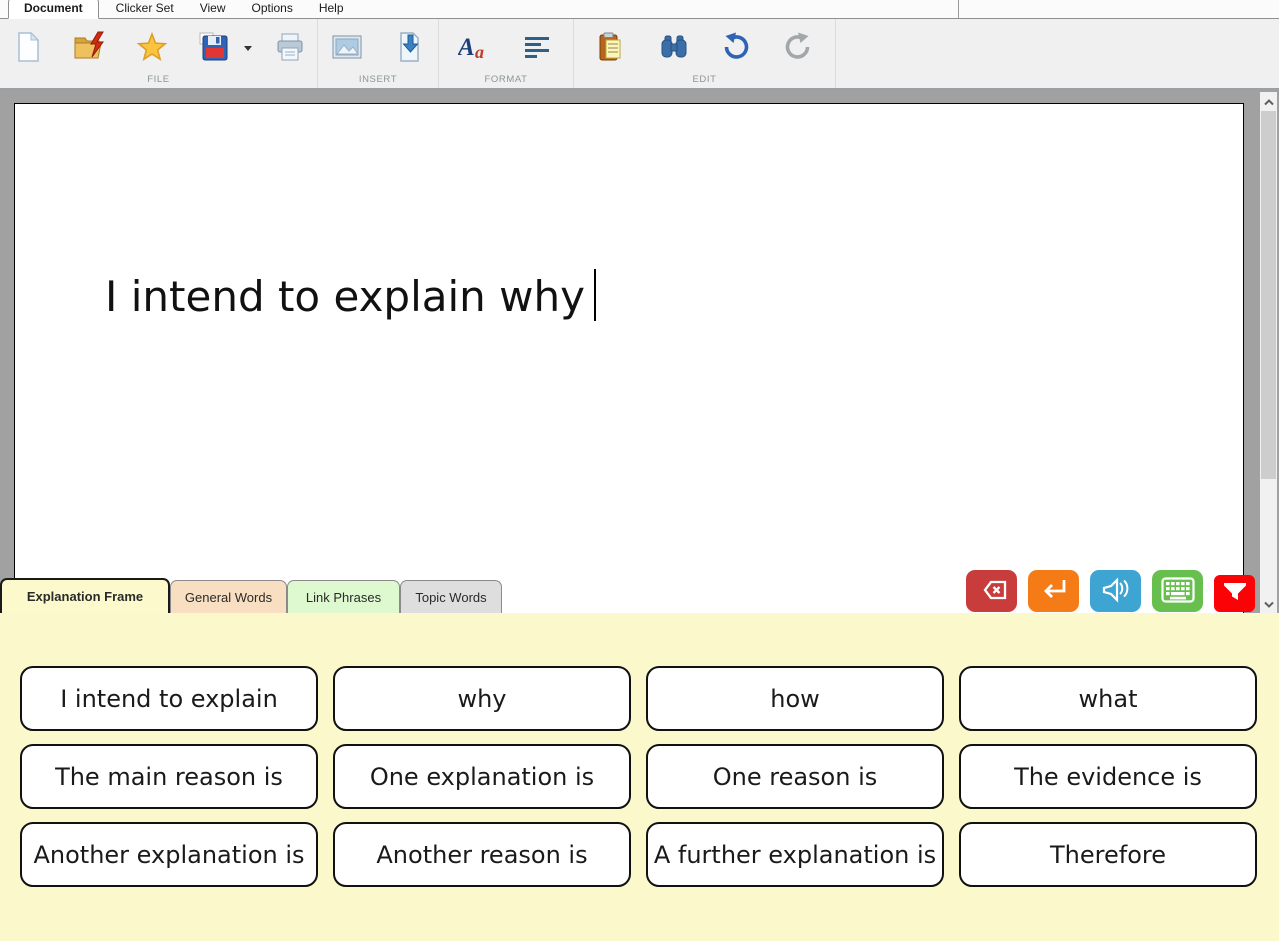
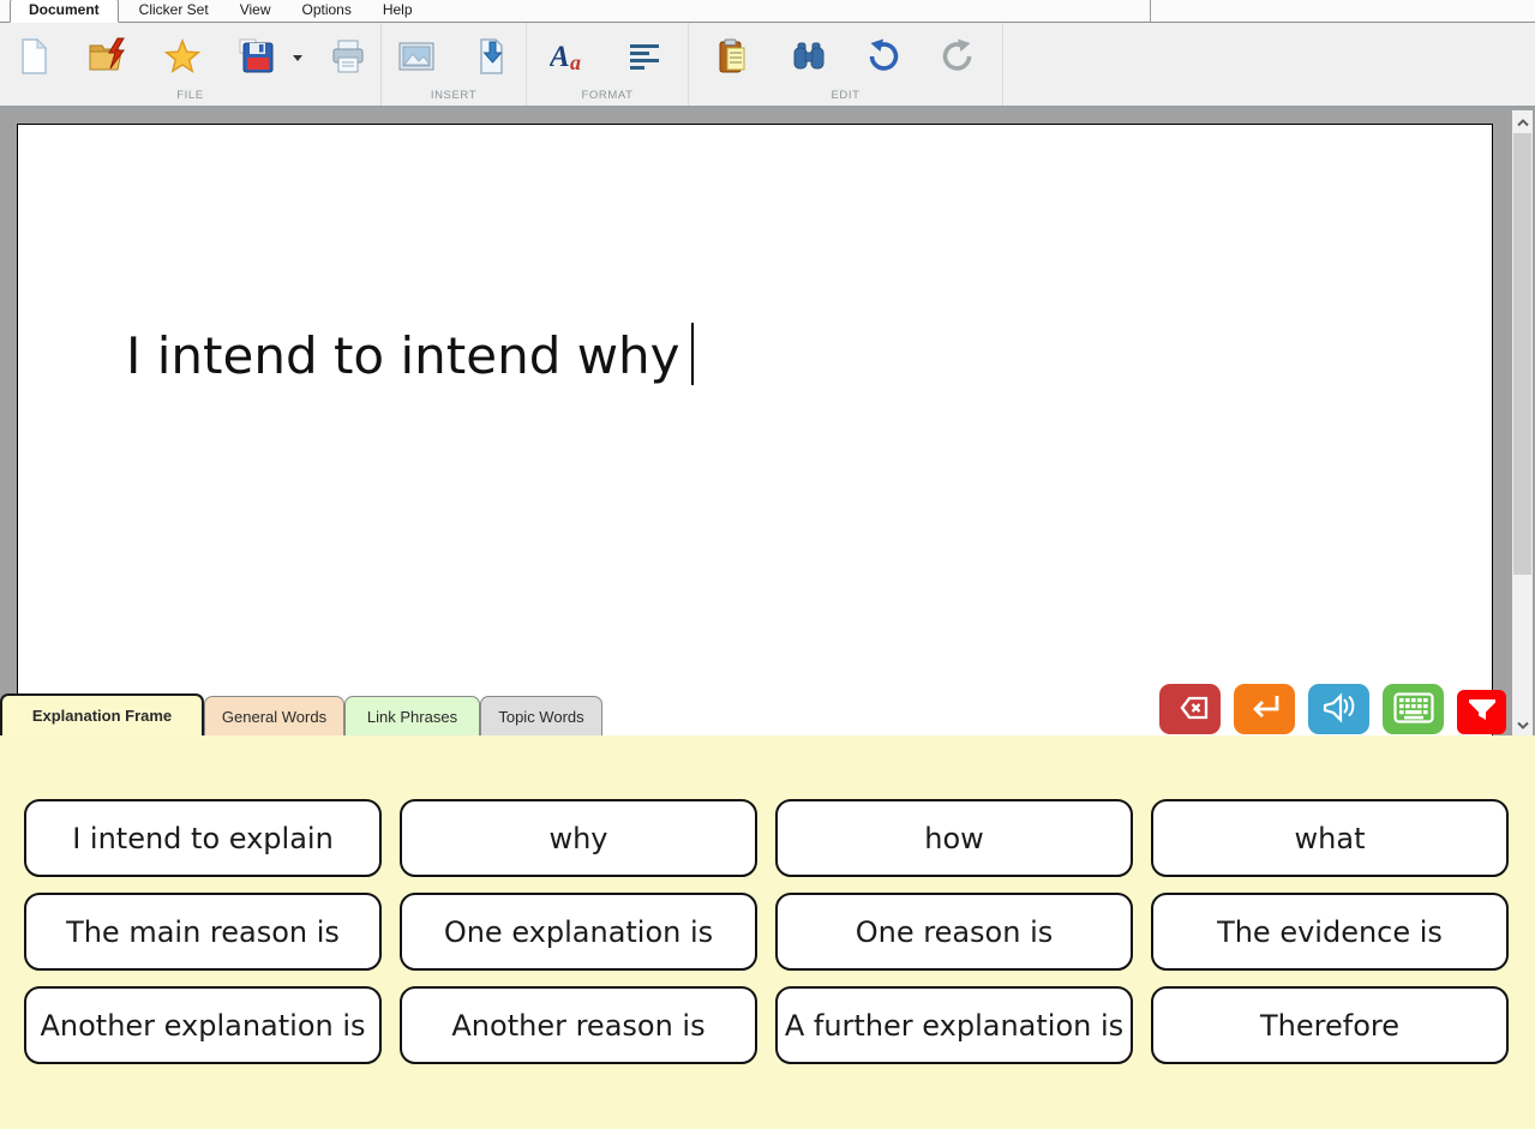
  Document
  Clicker Set
  View
  Options
  Help
  FILE
  INSERT
  A
  a
  FORMAT
  EDIT
- I intend to explain why
+ I intend to intend why
  Explanation Frame
  General Words
  Link Phrases
  Topic Words
  I intend to explain
  why
  how
  what
  The main reason is
  One explanation is
  One reason is
  The evidence is
  Another explanation is
  Another reason is
  A further explanation is
  Therefore
